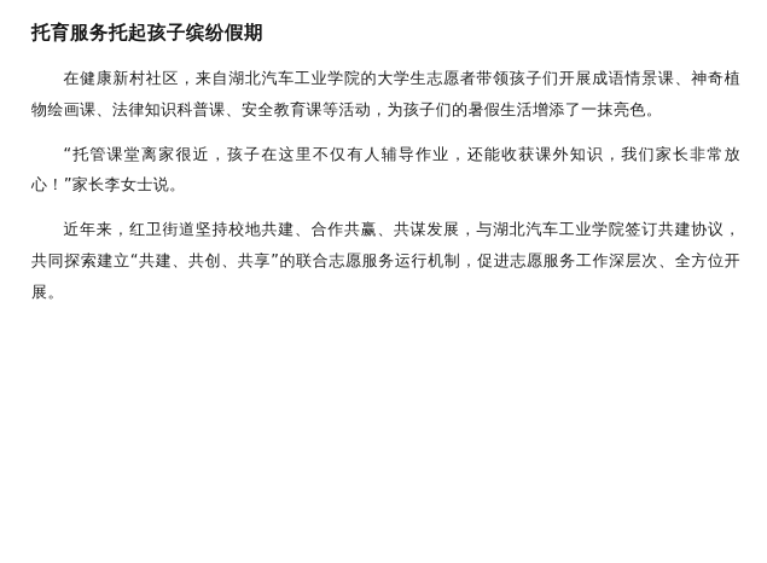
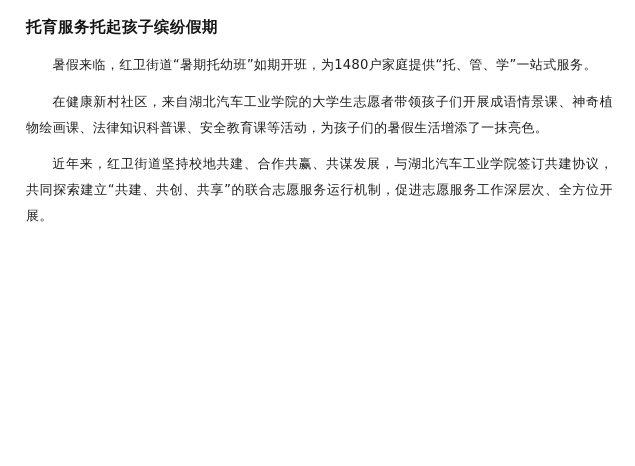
  托育服务托起孩子缤纷假期
+ 暑假来临，红卫街道“暑期托幼班”如期开班，为1480户家庭提供“托、管、学”一站式服务。
  在健康新村社区，来自湖北汽车工业学院的大学生志愿者带领孩子们开展成语情景课、神奇植物绘画课、法律知识科普课、安全教育课等活动，为孩子们的暑假生活增添了一抹亮色。
- “托管课堂离家很近，孩子在这里不仅有人辅导作业，还能收获课外知识，我们家长非常放心！”家长李女士说。
  近年来，红卫街道坚持校地共建、合作共赢、共谋发展，与湖北汽车工业学院签订共建协议，共同探索建立“共建、共创、共享”的联合志愿服务运行机制，促进志愿服务工作深层次、全方位开展。
